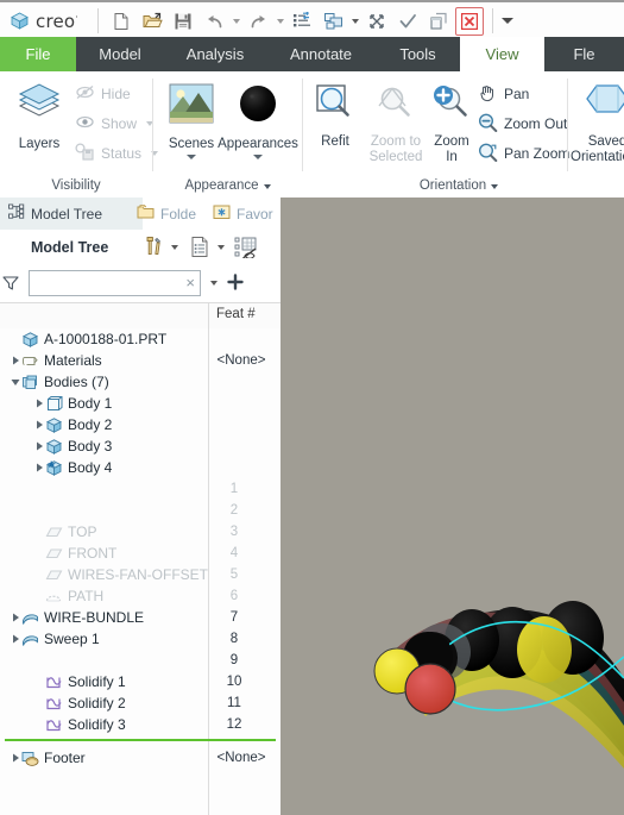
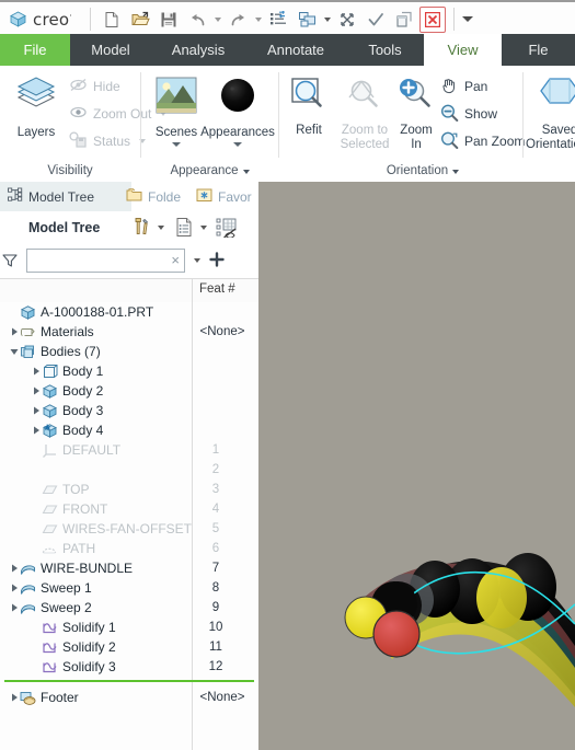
  creo·
  File
  Model
  Analysis
  Annotate
  Tools
  View
  Fle
  Layers
  Hide
- Show
+ Zoom Out
  Status
  Visibility
  Scenes
  Appearances
  Appearance
  Refit
  Zoom to
  Selected
  Zoom
  In
  Pan
- Zoom Out
+ Show
  Pan Zoom
  Saved
  Orientati
  Orientation
  Model Tree
  Folde
  Favor
  Model Tree
  ×
  Feat #
  A-1000188-01.PRT
  Materials
  <None>
  Bodies (7)
  Body 1
  Body 2
  Body 3
  Body 4
+ DEFAULT
  1
  2
  TOP
  3
  FRONT
  4
  WIRES-FAN-OFFSET
  5
  PATH
  6
  WIRE-BUNDLE
  7
  Sweep 1
  8
+ Sweep 2
  9
  Solidify 1
  10
  Solidify 2
  11
  Solidify 3
  12
  Footer
  <None>
